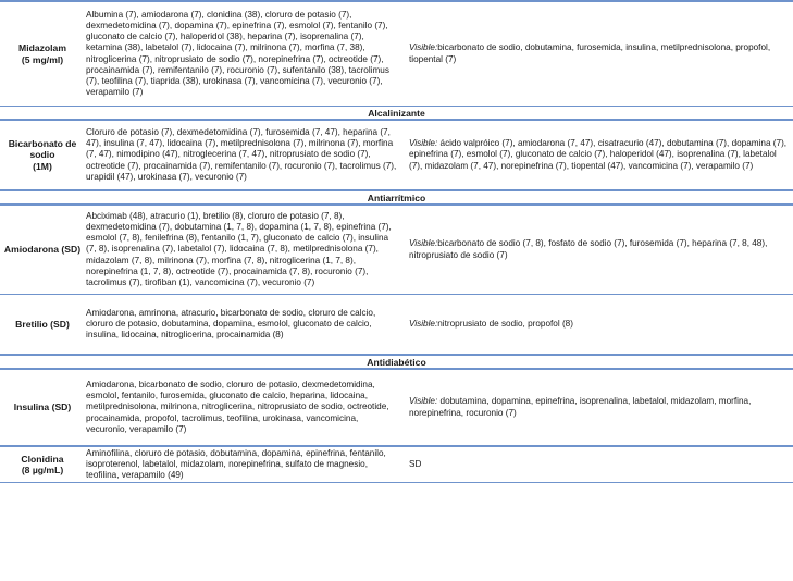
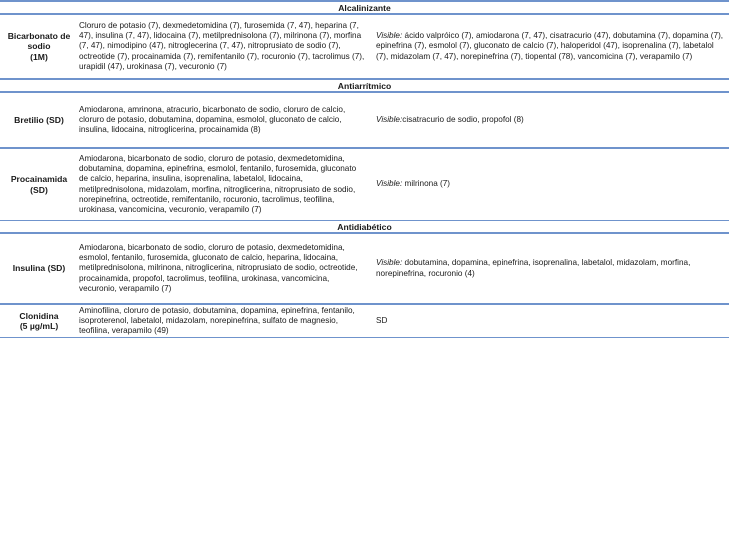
- Midazolam (5 mg/ml)	Albumina (7), amiodarona (7), clonidina (38), cloruro de potasio (7), dexmedetomidina (7), dopamina (7), epinefrina (7), esmolol (7), fentanilo (7), gluconato de calcio (7), haloperidol (38), heparina (7), isoprenalina (7), ketamina (38), labetalol (7), lidocaina (7), milrinona (7), morfina (7, 38), nitroglicerina (7), nitroprusiato de sodio (7), norepinefrina (7), octreotide (7), procainamida (7), remifentanilo (7), rocuronio (7), sufentanilo (38), tacrolimus (7), teofilina (7), tiaprida (38), urokinasa (7), vancomicina (7), vecuronio (7), verapamilo (7)	Visible:bicarbonato de sodio, dobutamina, furosemida, insulina, metilprednisolona, propofol, tiopental (7)
  Alcalinizante
- Bicarbonato de sodio (1M)	Cloruro de potasio (7), dexmedetomidina (7), furosemida (7, 47), heparina (7, 47), insulina (7, 47), lidocaina (7), metilprednisolona (7), milrinona (7), morfina (7, 47), nimodipino (47), nitroglecerina (7, 47), nitroprusiato de sodio (7), octreotide (7), procainamida (7), remifentanilo (7), rocuronio (7), tacrolimus (7), urapidil (47), urokinasa (7), vecuronio (7)	Visible: ácido valpróico (7), amiodarona (7, 47), cisatracurio (47), dobutamina (7), dopamina (7), epinefrina (7), esmolol (7), gluconato de calcio (7), haloperidol (47), isoprenalina (7), labetalol (7), midazolam (7, 47), norepinefrina (7), tiopental (47), vancomicina (7), verapamilo (7)
+ Bicarbonato de sodio (1M)	Cloruro de potasio (7), dexmedetomidina (7), furosemida (7, 47), heparina (7, 47), insulina (7, 47), lidocaina (7), metilprednisolona (7), milrinona (7), morfina (7, 47), nimodipino (47), nitroglecerina (7, 47), nitroprusiato de sodio (7), octreotide (7), procainamida (7), remifentanilo (7), rocuronio (7), tacrolimus (7), urapidil (47), urokinasa (7), vecuronio (7)	Visible: ácido valpróico (7), amiodarona (7, 47), cisatracurio (47), dobutamina (7), dopamina (7), epinefrina (7), esmolol (7), gluconato de calcio (7), haloperidol (47), isoprenalina (7), labetalol (7), midazolam (7, 47), norepinefrina (7), tiopental (78), vancomicina (7), verapamilo (7)
  Antiarrítmico
- Amiodarona (SD)	Abciximab (48), atracurio (1), bretilio (8), cloruro de potasio (7, 8), dexmedetomidina (7), dobutamina (1, 7, 8), dopamina (1, 7, 8), epinefrina (7), esmolol (7, 8), fenilefrina (8), fentanilo (1, 7), gluconato de calcio (7), insulina (7, 8), isoprenalina (7), labetalol (7), lidocaina (7, 8), metilprednisolona (7), midazolam (7, 8), milrinona (7), morfina (7, 8), nitroglicerina (1, 7, 8), norepinefrina (1, 7, 8), octreotide (7), procainamida (7, 8), rocuronio (7), tacrolimus (7), tirofiban (1), vancomicina (7), vecuronio (7)	Visible:bicarbonato de sodio (7, 8), fosfato de sodio (7), furosemida (7), heparina (7, 8, 48), nitroprusiato de sodio (7)
- Bretilio (SD)	Amiodarona, amrinona, atracurio, bicarbonato de sodio, cloruro de calcio, cloruro de potasio, dobutamina, dopamina, esmolol, gluconato de calcio, insulina, lidocaina, nitroglicerina, procainamida (8)	Visible:nitroprusiato de sodio, propofol (8)
+ Bretilio (SD)	Amiodarona, amrinona, atracurio, bicarbonato de sodio, cloruro de calcio, cloruro de potasio, dobutamina, dopamina, esmolol, gluconato de calcio, insulina, lidocaina, nitroglicerina, procainamida (8)	Visible:cisatracurio de sodio, propofol (8)
+ Procainamida (SD)	Amiodarona, bicarbonato de sodio, cloruro de potasio, dexmedetomidina, dobutamina, dopamina, epinefrina, esmolol, fentanilo, furosemida, gluconato de calcio, heparina, insulina, isoprenalina, labetalol, lidocaina, metilprednisolona, midazolam, morfina, nitroglicerina, nitroprusiato de sodio, norepinefrina, octreotide, remifentanilo, rocuronio, tacrolimus, teofilina, urokinasa, vancomicina, vecuronio, verapamilo (7)	Visible: milrinona (7)
  Antidiabético
- Insulina (SD)	Amiodarona, bicarbonato de sodio, cloruro de potasio, dexmedetomidina, esmolol, fentanilo, furosemida, gluconato de calcio, heparina, lidocaina, metilprednisolona, milrinona, nitroglicerina, nitroprusiato de sodio, octreotide, procainamida, propofol, tacrolimus, teofilina, urokinasa, vancomicina, vecuronio, verapamilo (7)	Visible: dobutamina, dopamina, epinefrina, isoprenalina, labetalol, midazolam, morfina, norepinefrina, rocuronio (7)
+ Insulina (SD)	Amiodarona, bicarbonato de sodio, cloruro de potasio, dexmedetomidina, esmolol, fentanilo, furosemida, gluconato de calcio, heparina, lidocaina, metilprednisolona, milrinona, nitroglicerina, nitroprusiato de sodio, octreotide, procainamida, propofol, tacrolimus, teofilina, urokinasa, vancomicina, vecuronio, verapamilo (7)	Visible: dobutamina, dopamina, epinefrina, isoprenalina, labetalol, midazolam, morfina, norepinefrina, rocuronio (4)
- Clonidina (8 µg/mL)	Aminofilina, cloruro de potasio, dobutamina, dopamina, epinefrina, fentanilo, isoproterenol, labetalol, midazolam, norepinefrina, sulfato de magnesio, teofilina, verapamilo (49)	SD
+ Clonidina (5 µg/mL)	Aminofilina, cloruro de potasio, dobutamina, dopamina, epinefrina, fentanilo, isoproterenol, labetalol, midazolam, norepinefrina, sulfato de magnesio, teofilina, verapamilo (49)	SD
